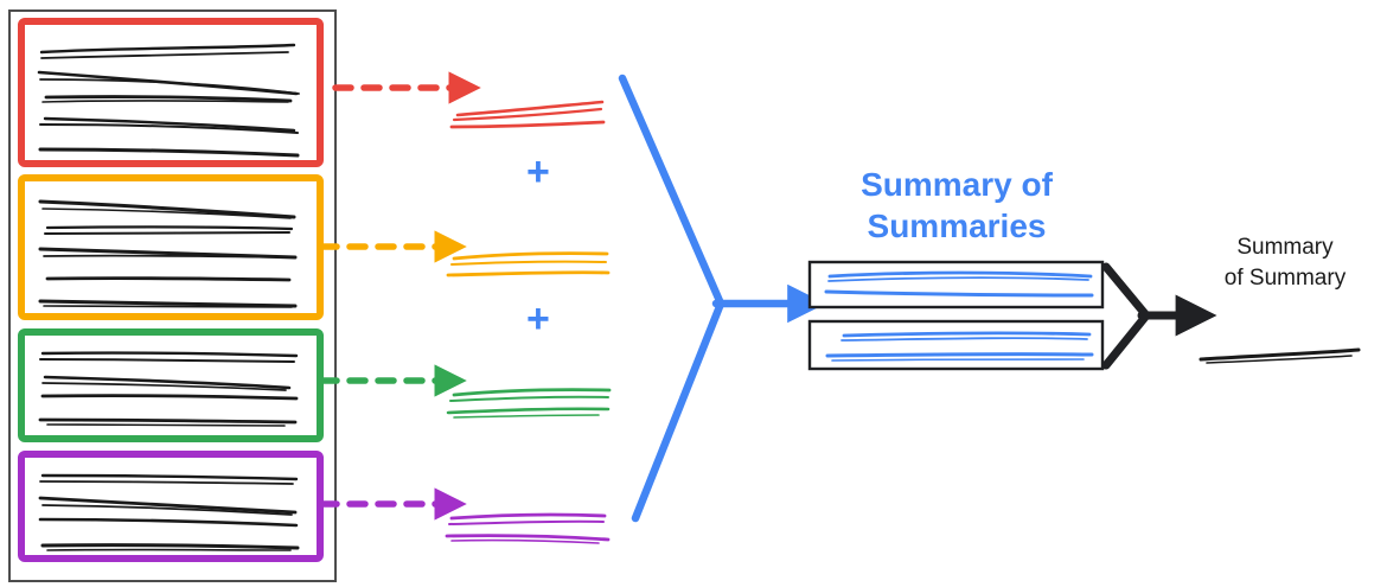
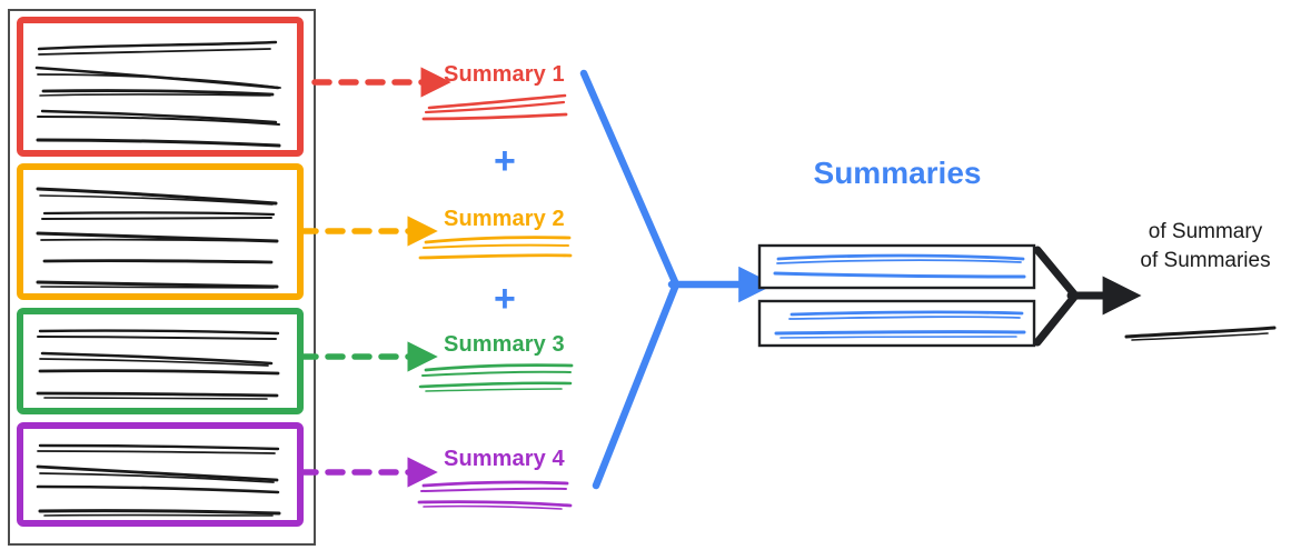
+ Summary 1
+ Summary 2
+ Summary 3
+ Summary 4
  +
  +
- Summary of
  Summaries
- Summary
  of Summary
+ of Summaries
